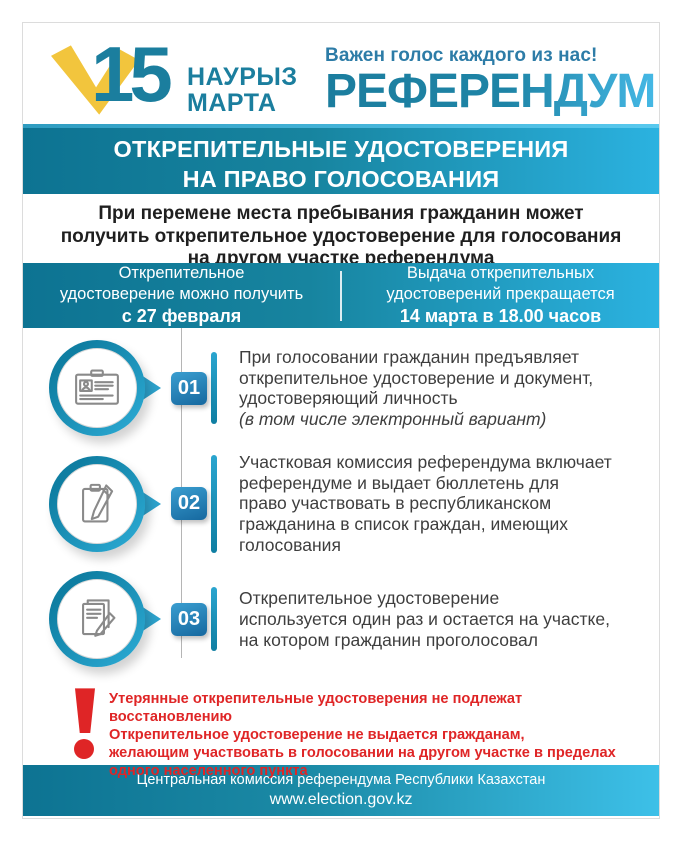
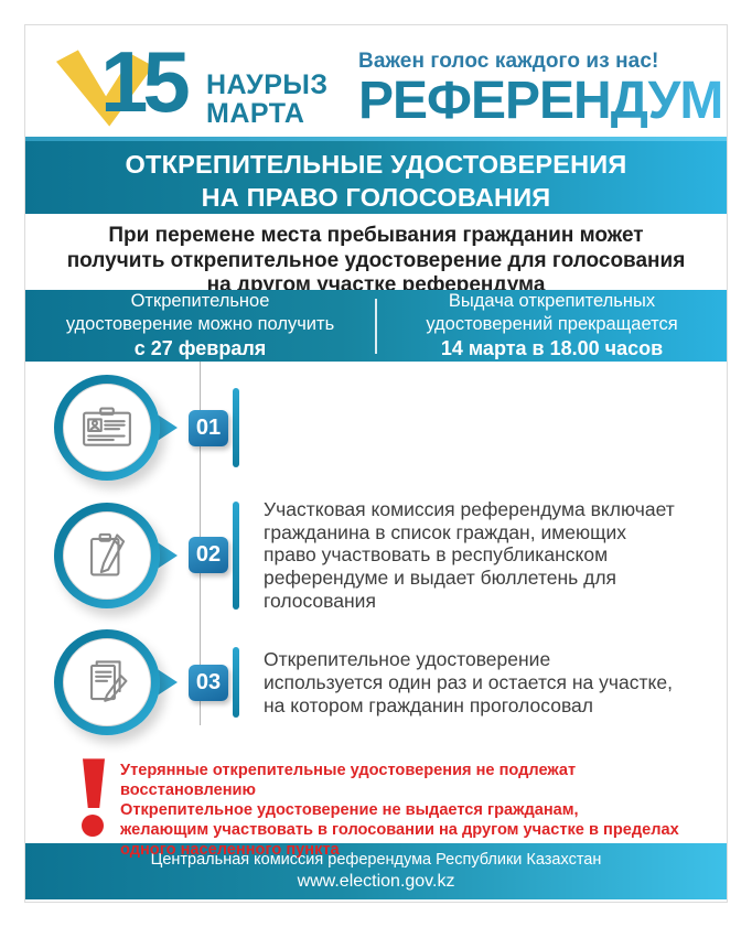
  15
  НАУРЫЗ
  МАРТА
  Важен голос каждого из нас!
  РЕФЕРЕНДУМ
  ОТКРЕПИТЕЛЬНЫЕ УДОСТОВЕРЕНИЯ
  НА ПРАВО ГОЛОСОВАНИЯ
  При перемене места пребывания гражданин может
  получить открепительное удостоверение для голосования
  на другом участке референдума
  Открепительное
  удостоверение можно получить
  с 27 февраля
  Выдача открепительных
  удостоверений прекращается
  14 марта в 18.00 часов
  01
- При голосовании гражданин предъявляет
- открепительное удостоверение и документ,
- удостоверяющий личность
- (в том числе электронный вариант)
  02
  Участковая комиссия референдума включает
- референдуме и выдает бюллетень для
+ гражданина в список граждан, имеющих
  право участвовать в республиканском
- гражданина в список граждан, имеющих
+ референдуме и выдает бюллетень для
  голосования
  03
  Открепительное удостоверение
  используется один раз и остается на участке,
  на котором гражданин проголосовал
  Утерянные открепительные удостоверения не подлежат восстановлению
  Открепительное удостоверение не выдается гражданам,
  желающим участвовать в голосовании на другом участке в пределах
  одного населенного пункта
  Центральная комиссия референдума Республики Казахстан
  www.election.gov.kz
